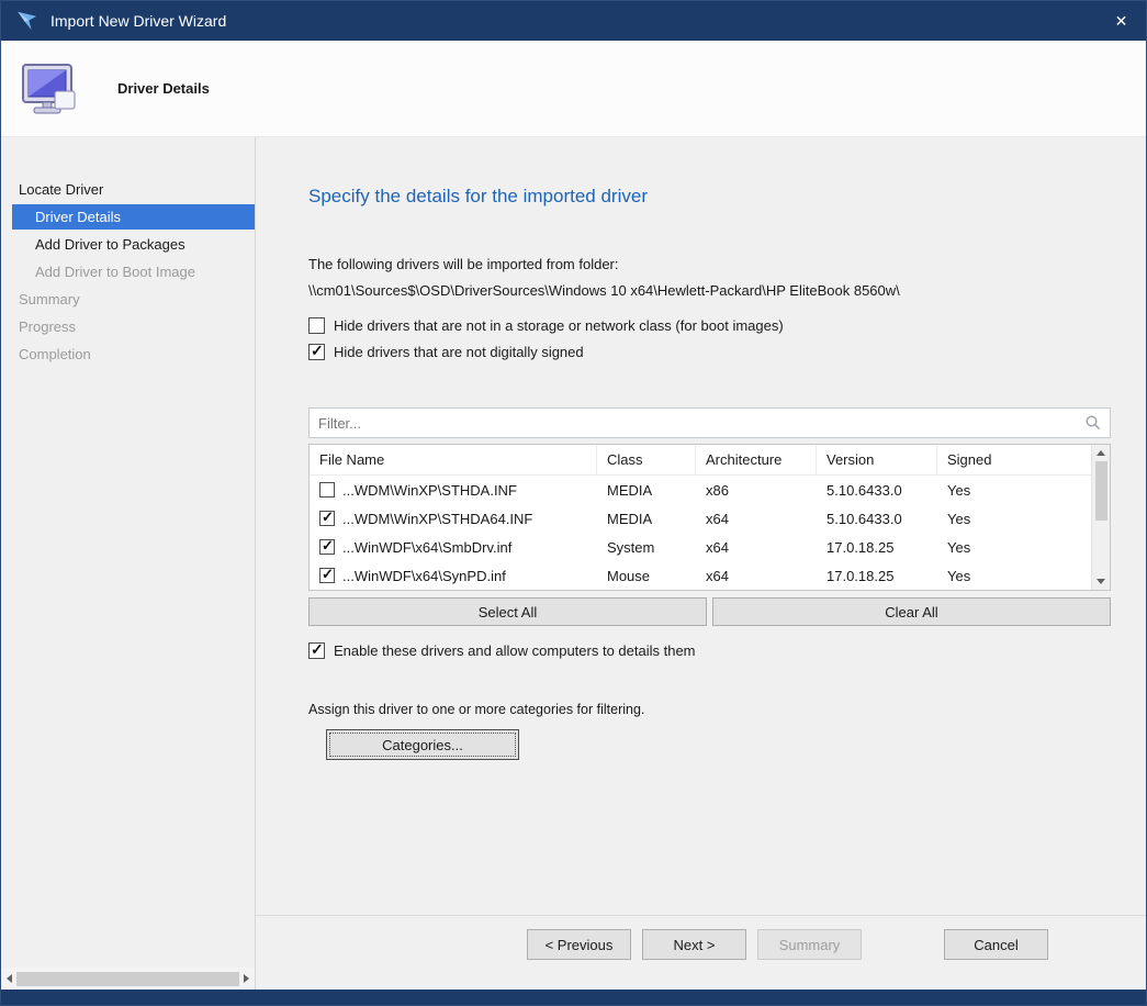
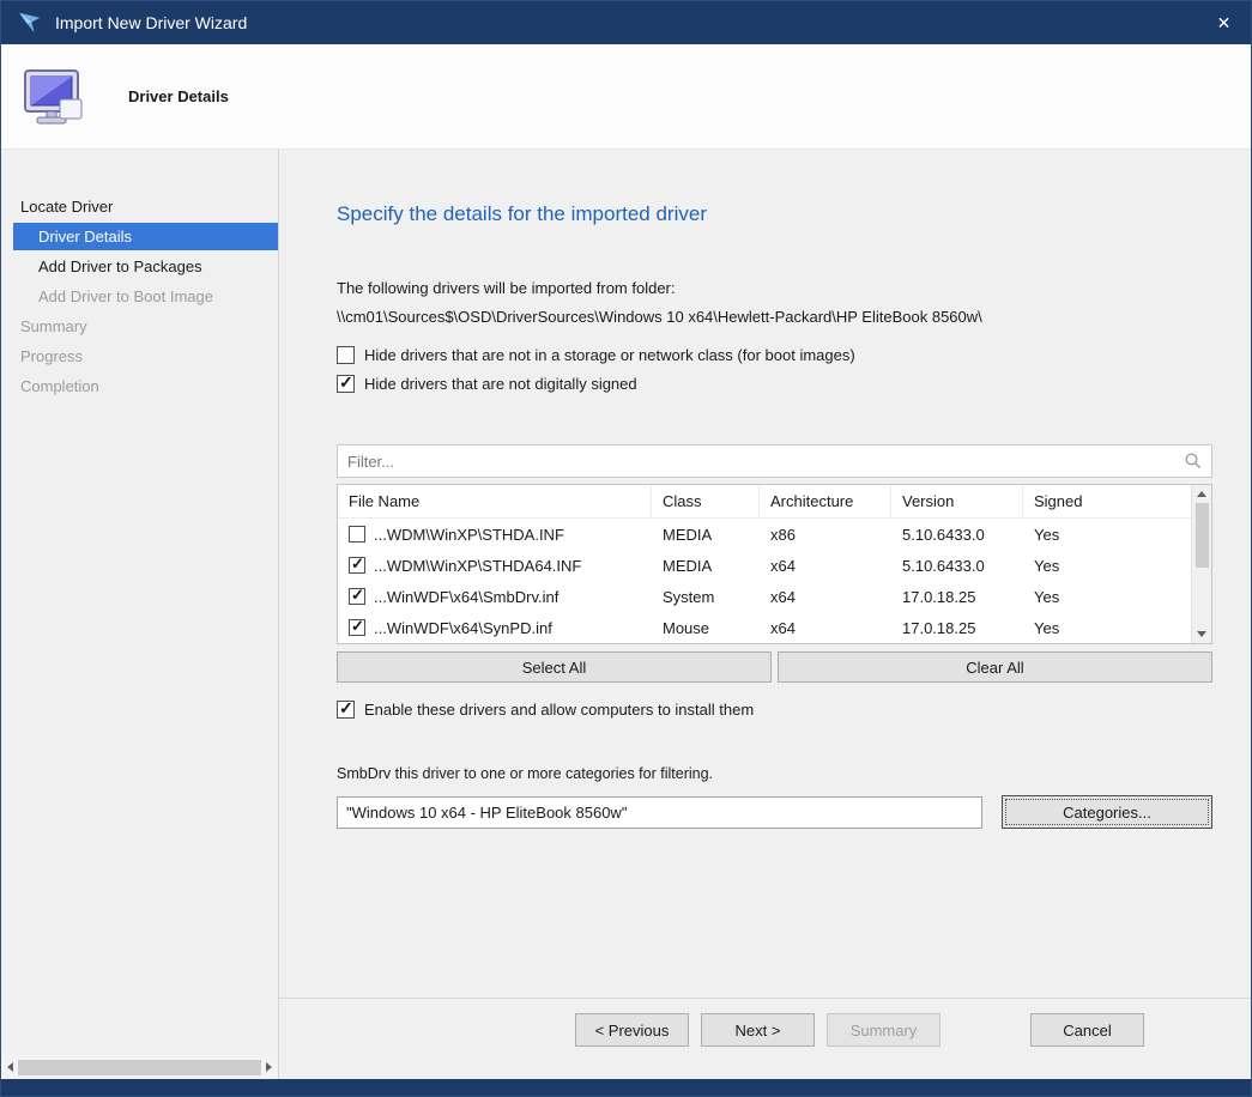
  Import New Driver Wizard
  ✕
  Driver Details
  Locate Driver
  Driver Details
  Add Driver to Packages
  Add Driver to Boot Image
  Summary
  Progress
  Completion
  Specify the details for the imported driver
  The following drivers will be imported from folder:
  \\cm01\Sources$\OSD\DriverSources\Windows 10 x64\Hewlett-Packard\HP EliteBook 8560w\
  Hide drivers that are not in a storage or network class (for boot images)
  Hide drivers that are not digitally signed
  Filter...
  File Name
  Class
  Architecture
  Version
  Signed
  ...WDM\WinXP\STHDA.INF
  MEDIA
  x86
  5.10.6433.0
  Yes
  ...WDM\WinXP\STHDA64.INF
  MEDIA
  x64
  5.10.6433.0
  Yes
  ...WinWDF\x64\SmbDrv.inf
  System
  x64
  17.0.18.25
  Yes
  ...WinWDF\x64\SynPD.inf
  Mouse
  x64
  17.0.18.25
  Yes
  Select All
  Clear All
- Enable these drivers and allow computers to details them
+ Enable these drivers and allow computers to install them
- Assign this driver to one or more categories for filtering.
+ SmbDrv this driver to one or more categories for filtering.
+ "Windows 10 x64 - HP EliteBook 8560w"
  Categories...
  < Previous
  Next >
  Summary
  Cancel
